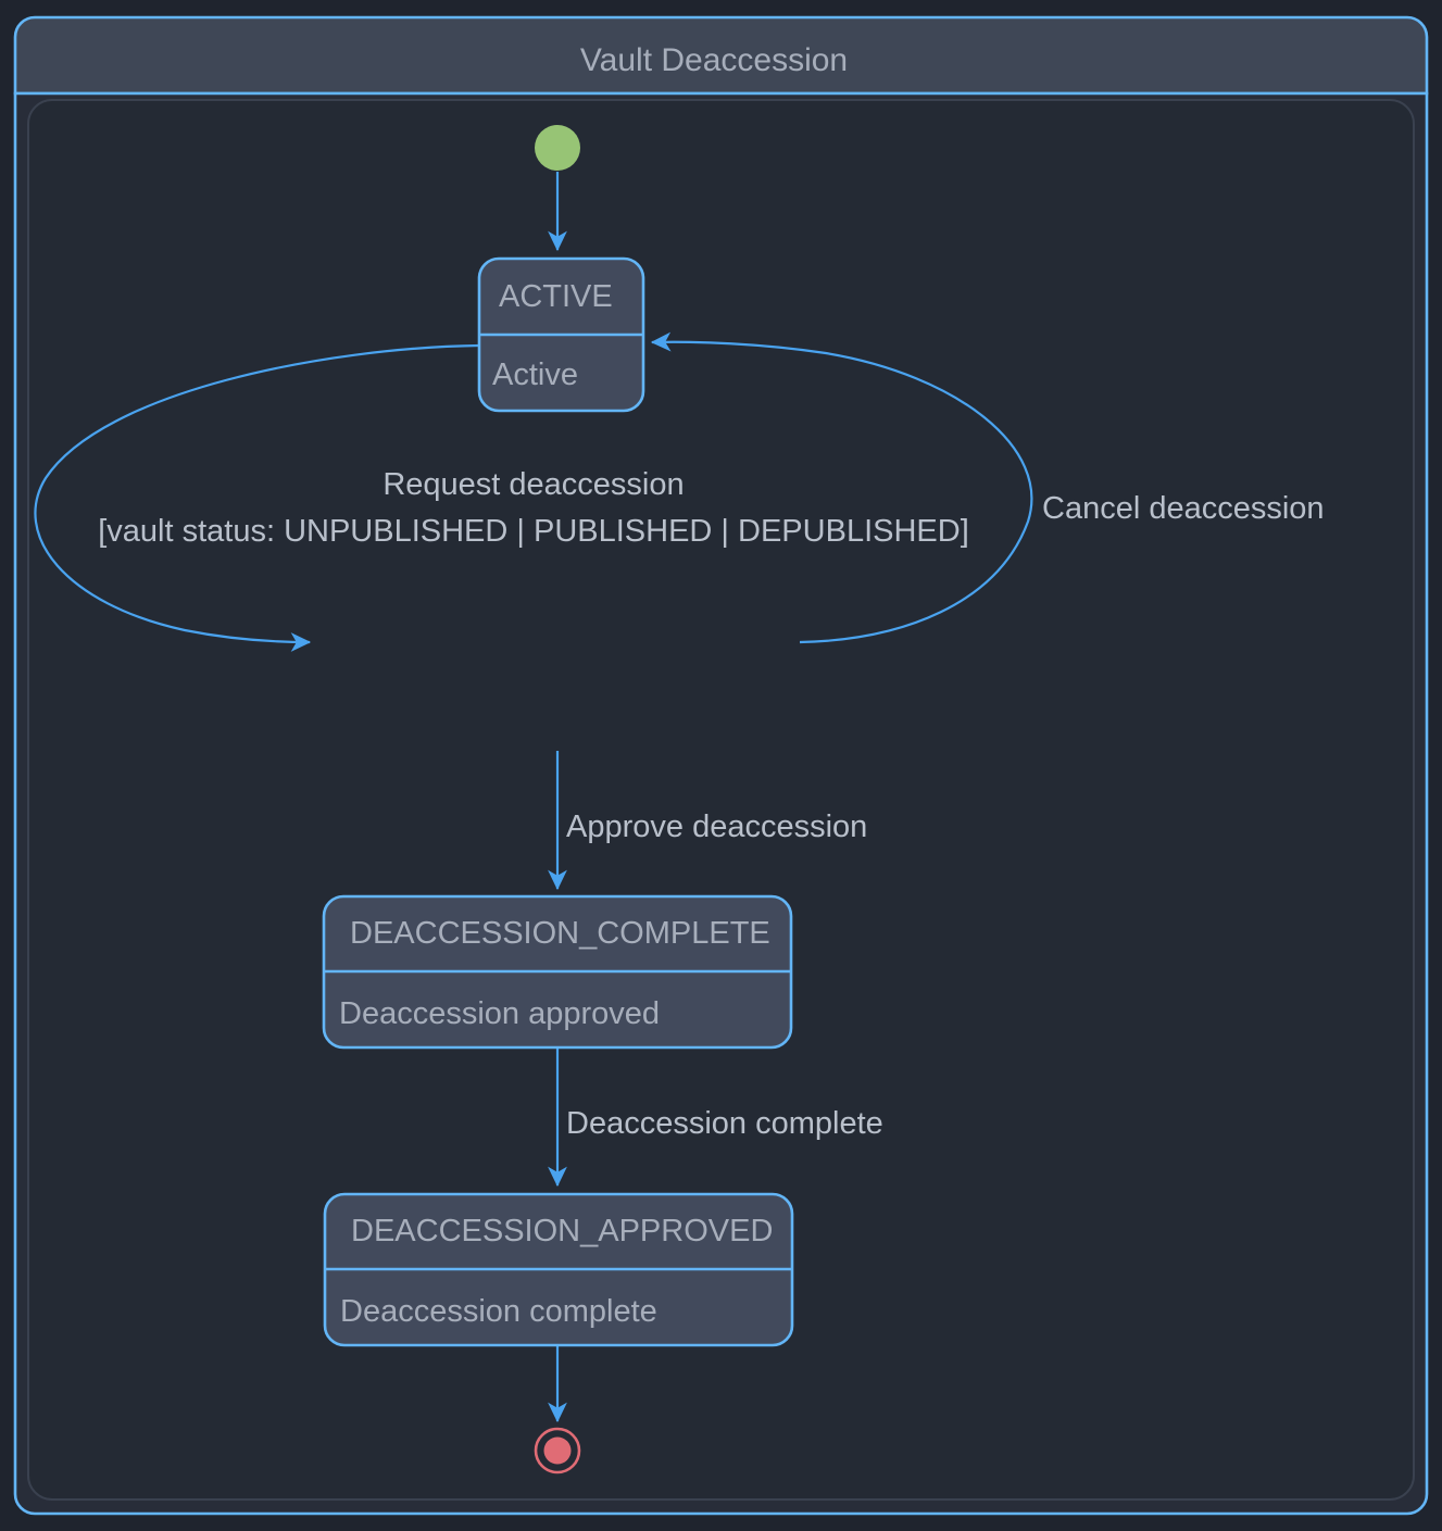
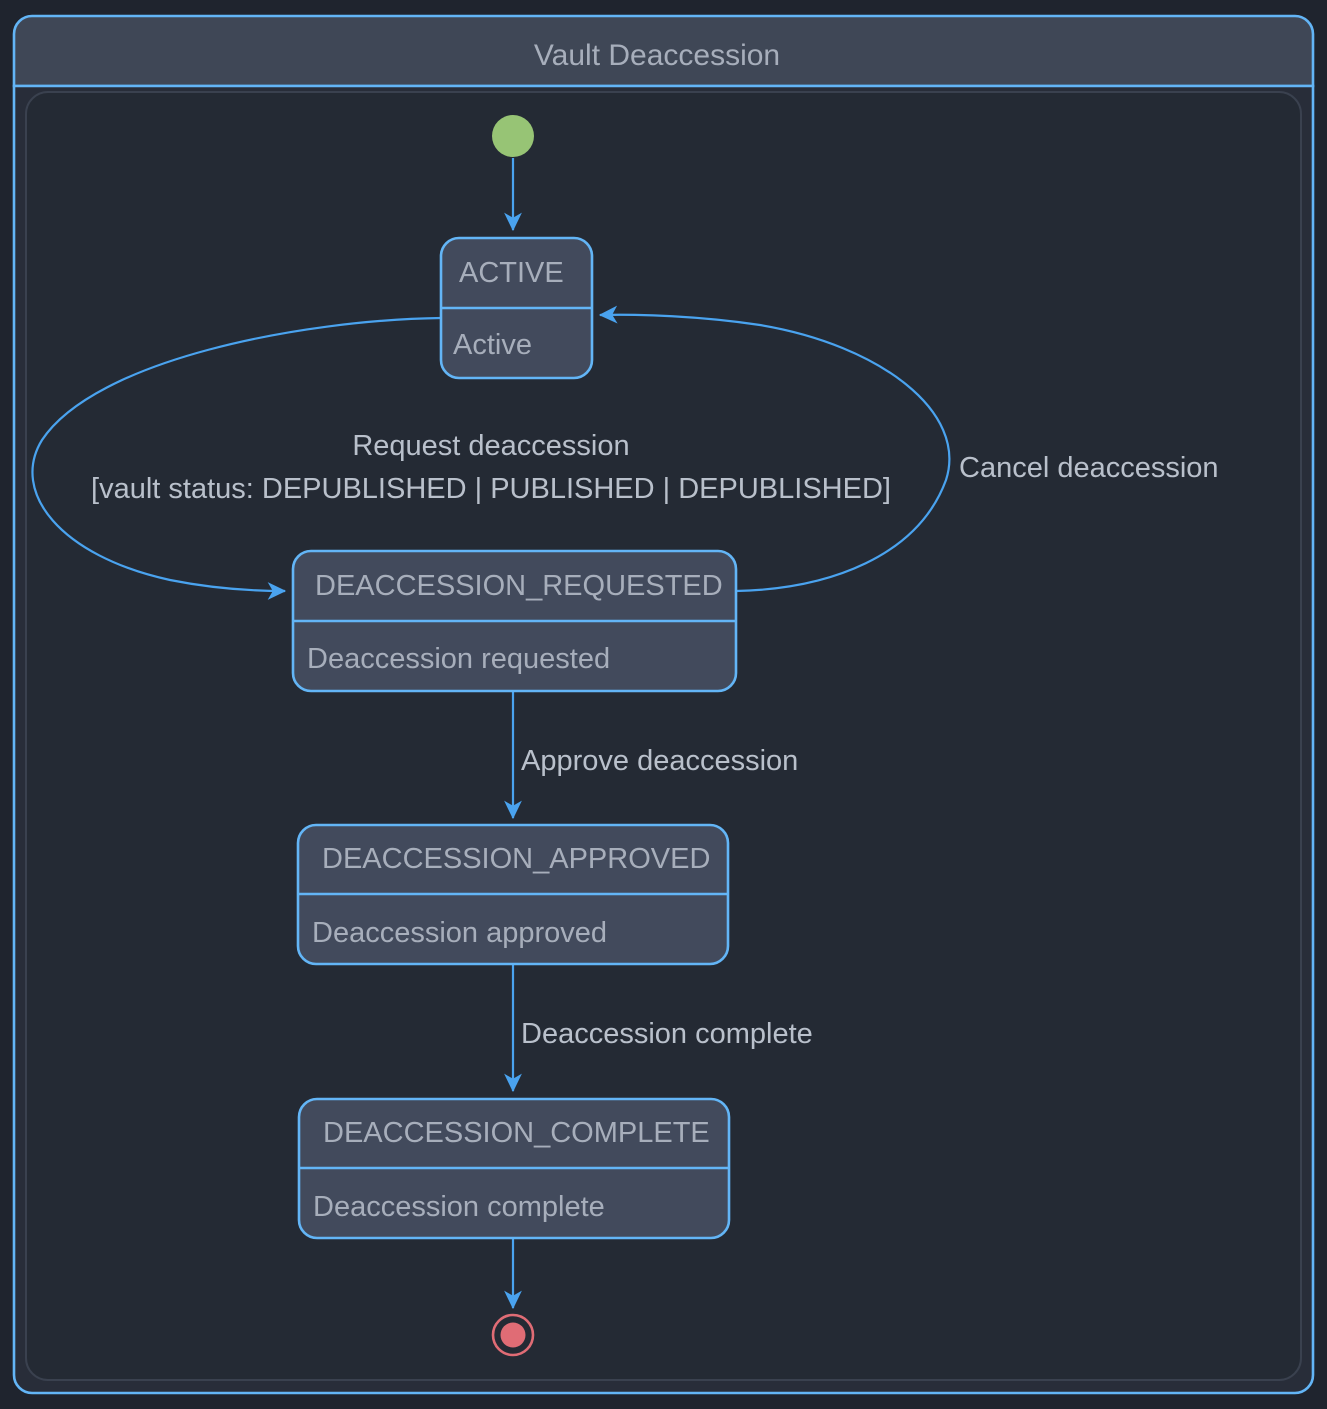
  ACTIVE
  Active
+ DEACCESSION_REQUESTED
+ Deaccession requested
- DEACCESSION_COMPLETE
+ DEACCESSION_APPROVED
  Deaccession approved
- DEACCESSION_APPROVED
+ DEACCESSION_COMPLETE
  Deaccession complete
  Request deaccession
- [vault status: UNPUBLISHED | PUBLISHED | DEPUBLISHED]
+ [vault status: DEPUBLISHED | PUBLISHED | DEPUBLISHED]
  Cancel deaccession
  Approve deaccession
  Deaccession complete
  Vault Deaccession
